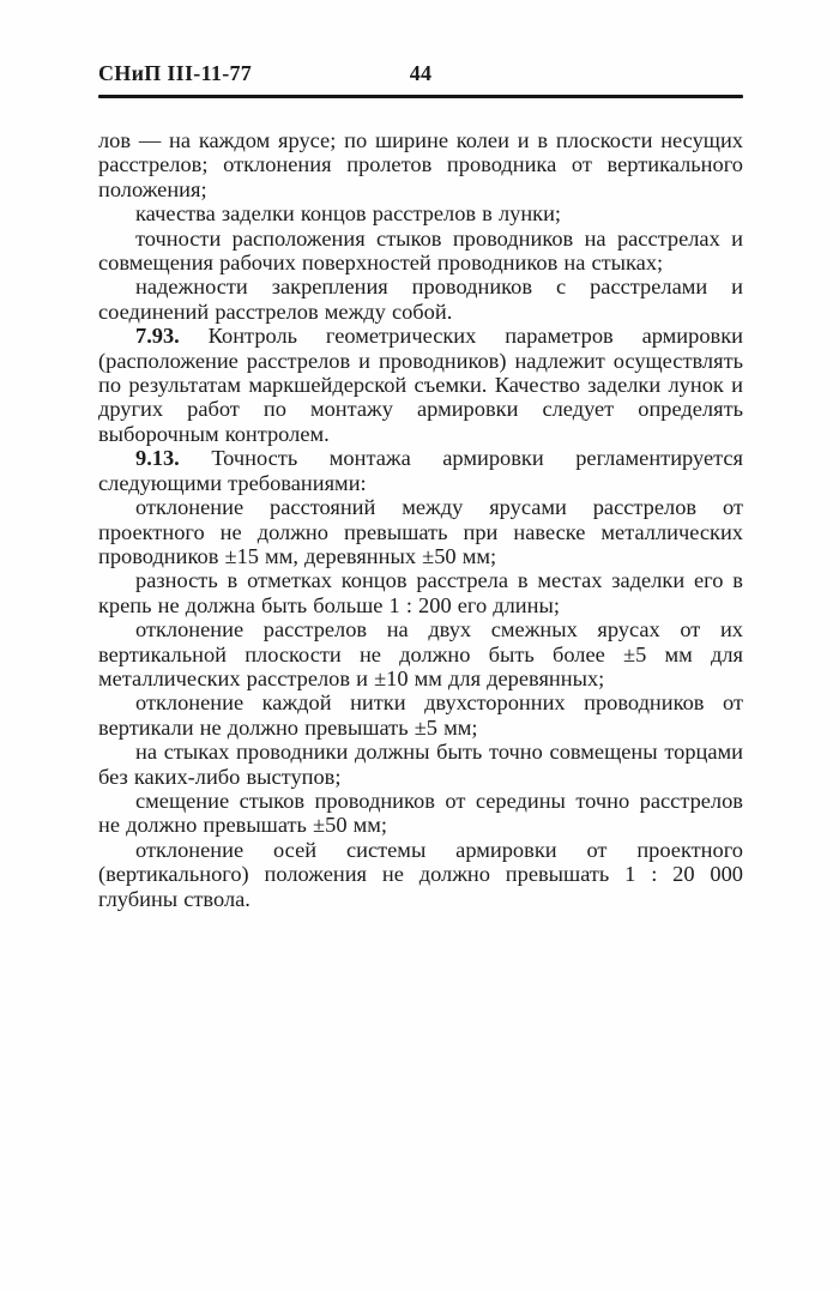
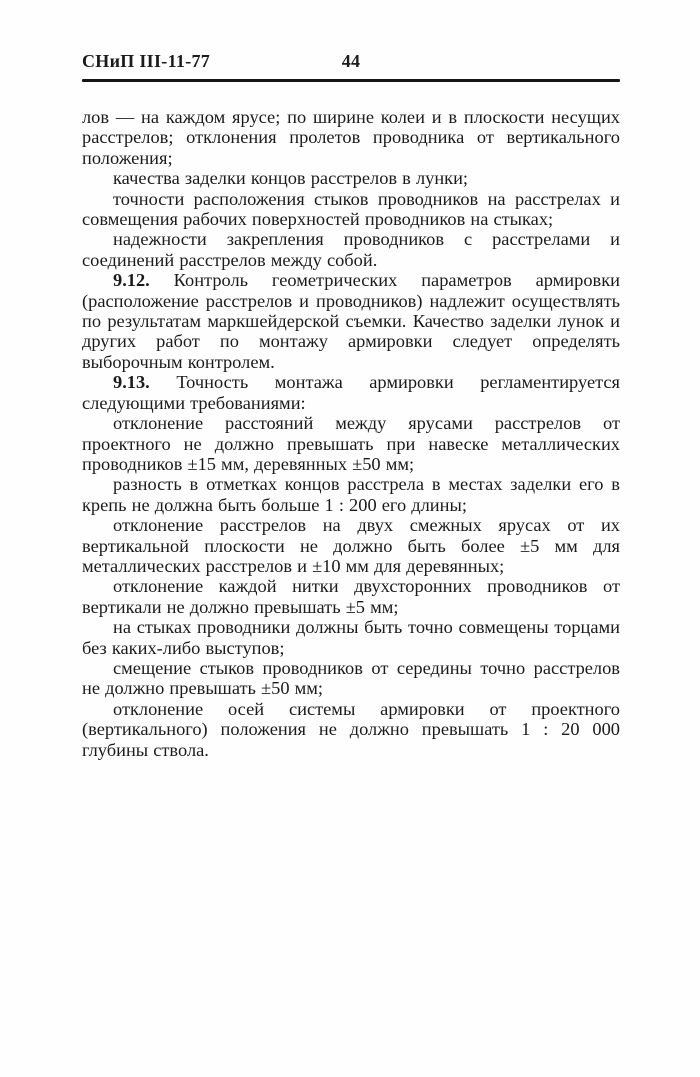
  СНиП III-11-77
  44
  лов — на каждом ярусе; по ширине колеи и в плоскости несущих расстрелов; отклонения пролетов проводника от вертикального положения;
  качества заделки концов расстрелов в лунки;
  точности расположения стыков проводников на расстрелах и совмещения рабочих поверхностей проводников на стыках;
  надежности закрепления проводников с расстрелами и соединений расстрелов между собой.
- 7.93. Контроль геометрических параметров армировки (расположение расстрелов и проводников) надлежит осуществлять по результатам маркшейдерской съемки. Качество заделки лунок и других работ по монтажу армировки следует определять выборочным контролем.
+ 9.12. Контроль геометрических параметров армировки (расположение расстрелов и проводников) надлежит осуществлять по результатам маркшейдерской съемки. Качество заделки лунок и других работ по монтажу армировки следует определять выборочным контролем.
  9.13. Точность монтажа армировки регламентируется следующими требованиями:
  отклонение расстояний между ярусами расстрелов от проектного не должно превышать при навеске металлических проводников ±15 мм, деревянных ±50 мм;
  разность в отметках концов расстрела в местах заделки его в крепь не должна быть больше 1 : 200 его длины;
  отклонение расстрелов на двух смежных ярусах от их вертикальной плоскости не должно быть более ±5 мм для металлических расстрелов и ±10 мм для деревянных;
  отклонение каждой нитки двухсторонних проводников от вертикали не должно превышать ±5 мм;
  на стыках проводники должны быть точно совмещены торцами без каких-либо выступов;
  смещение стыков проводников от середины точно расстрелов не должно превышать ±50 мм;
  отклонение осей системы армировки от проектного (вертикального) положения не должно превышать 1 : 20 000 глубины ствола.
